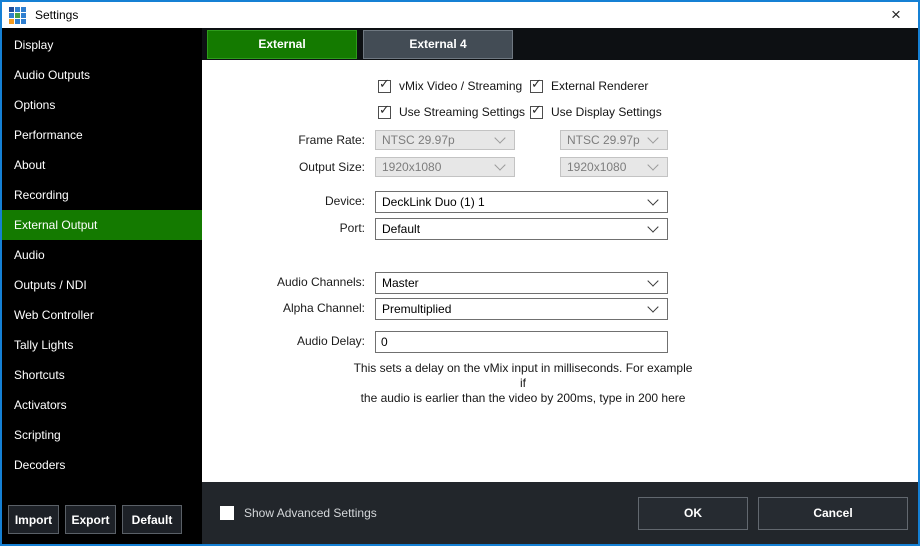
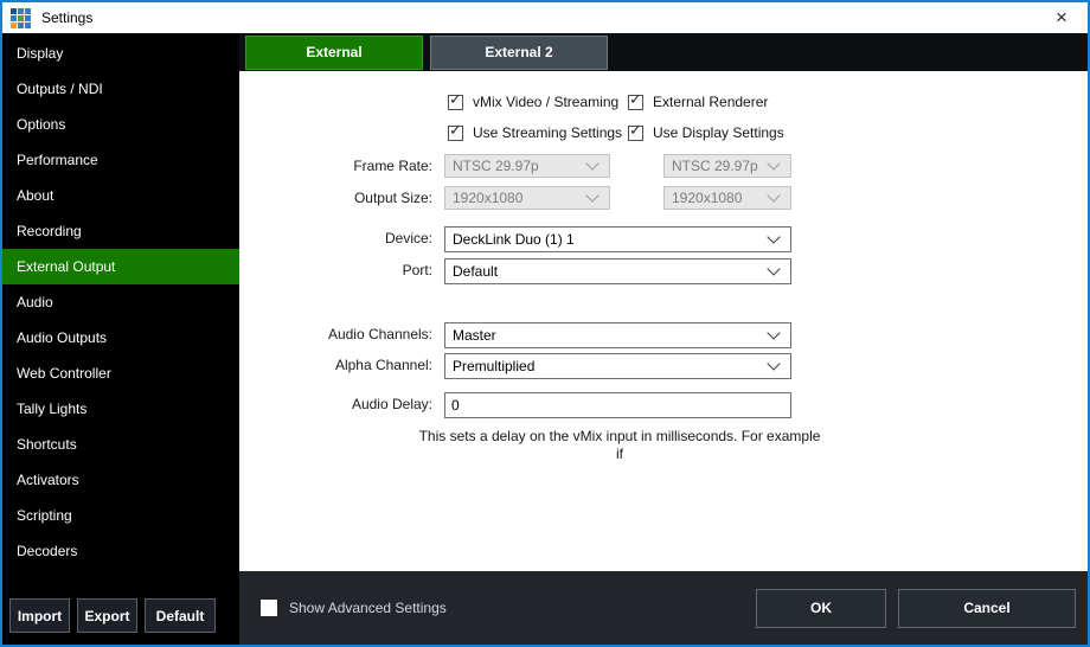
  Settings
  ×
  Display
- Audio Outputs
+ Outputs / NDI
  Options
  Performance
  About
  Recording
  External Output
  Audio
- Outputs / NDI
+ Audio Outputs
  Web Controller
  Tally Lights
  Shortcuts
  Activators
  Scripting
  Decoders
  Import
  Export
  Default
  External
- External 4
+ External 2
  ✓
  vMix Video / Streaming
  ✓
  External Renderer
  ✓
  Use Streaming Settings
  ✓
  Use Display Settings
  Frame Rate:
  NTSC 29.97p
  NTSC 29.97p
  Output Size:
  1920x1080
  1920x1080
  Device:
  DeckLink Duo (1) 1
  Port:
  Default
  Audio Channels:
  Master
  Alpha Channel:
  Premultiplied
  Audio Delay:
  0
  This sets a delay on the vMix input in milliseconds. For example if
- the audio is earlier than the video by 200ms, type in 200 here
  Show Advanced Settings
  OK
  Cancel
